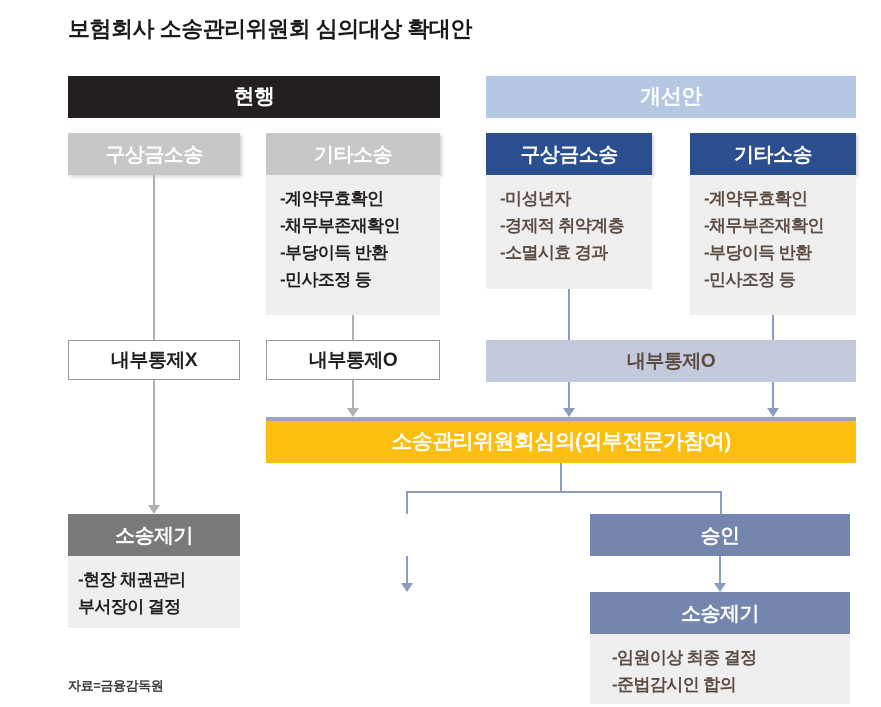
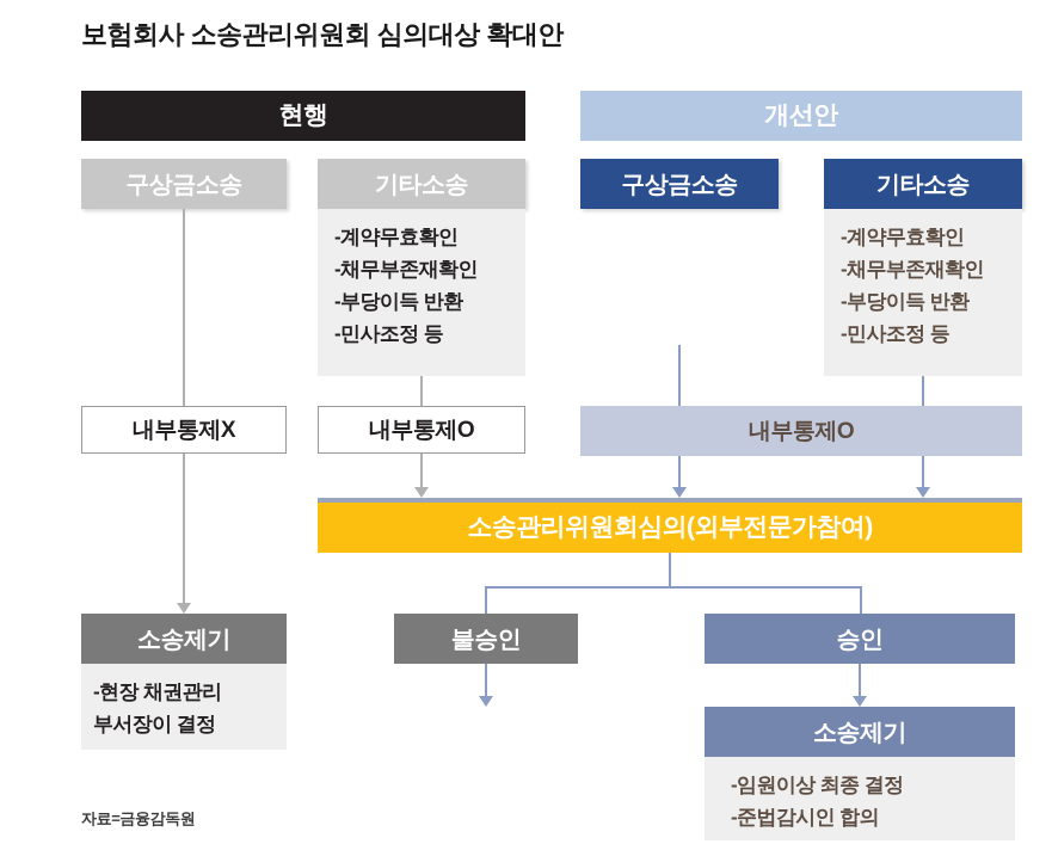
  보험회사 소송관리위원회 심의대상 확대안
  현행
  개선안
  구상금소송
  내부통제X
  소송제기
  -현장 채권관리
  부서장이 결정
  기타소송
  -계약무효확인
  -채무부존재확인
  -부당이득 반환
  -민사조정 등
  내부통제O
  구상금소송
- -미성년자
- -경제적 취약계층
- -소멸시효 경과
  기타소송
  -계약무효확인
  -채무부존재확인
  -부당이득 반환
  -민사조정 등
  내부통제O
  소송관리위원회심의(외부전문가참여)
+ 불승인
  승인
  소송제기
  -임원이상 최종 결정
  -준법감시인 합의
  자료=금융감독원
